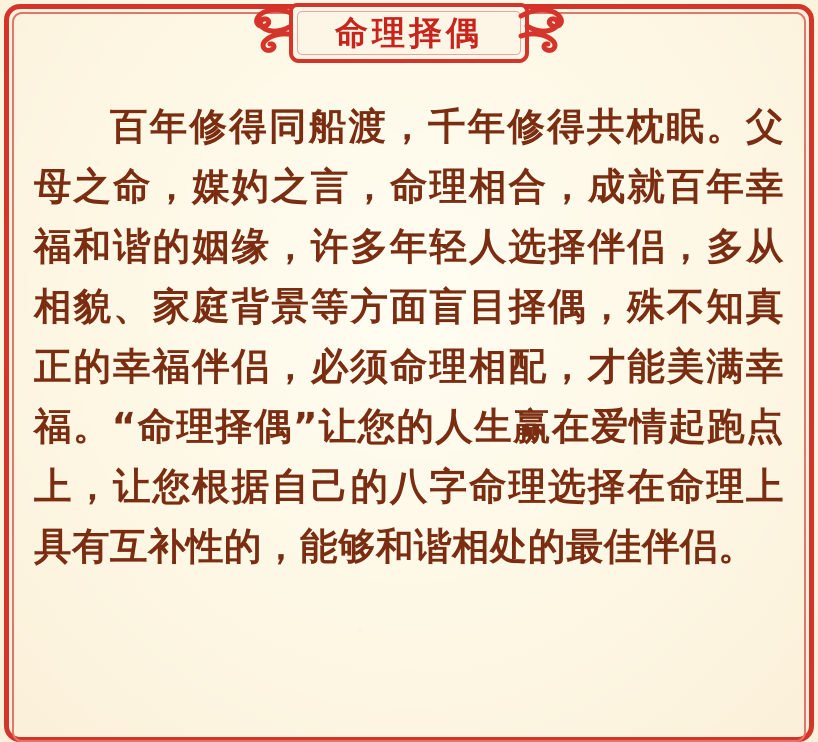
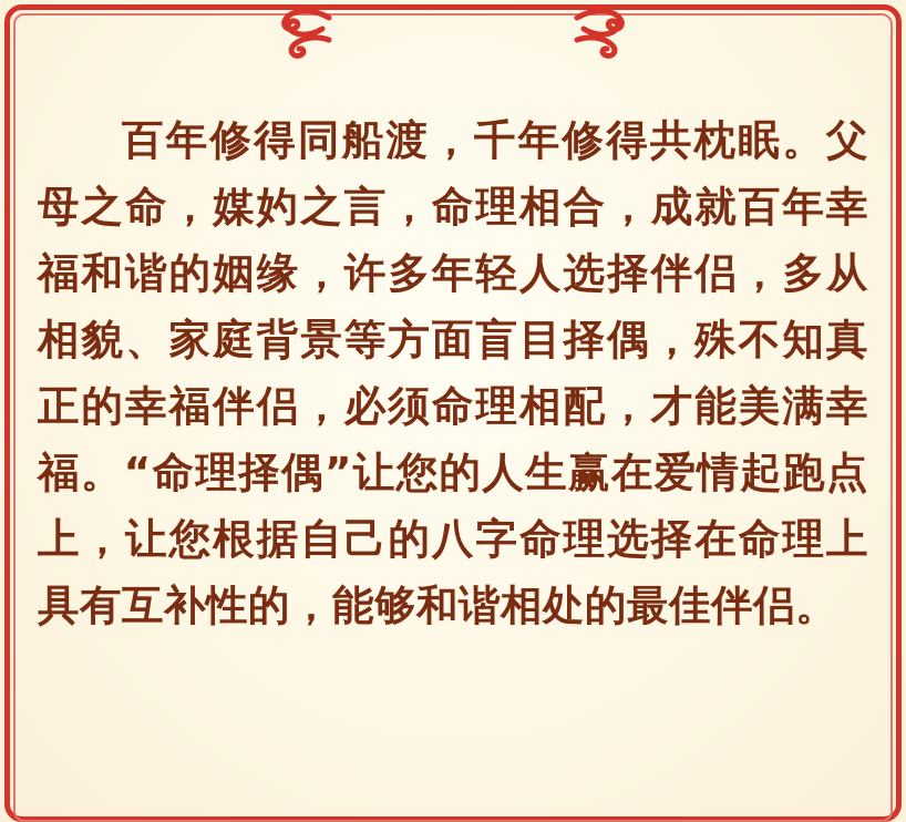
- 命理择偶
  百年修得同船渡，千年修得共枕眠。父母之命，媒妁之言，命理相合，成就百年幸福和谐的姻缘，许多年轻人选择伴侣，多从相貌、家庭背景等方面盲目择偶，殊不知真正的幸福伴侣，必须命理相配，才能美满幸福。“命理择偶”让您的人生赢在爱情起跑点上，让您根据自己的八字命理选择在命理上具有互补性的，能够和谐相处的最佳伴侣。
